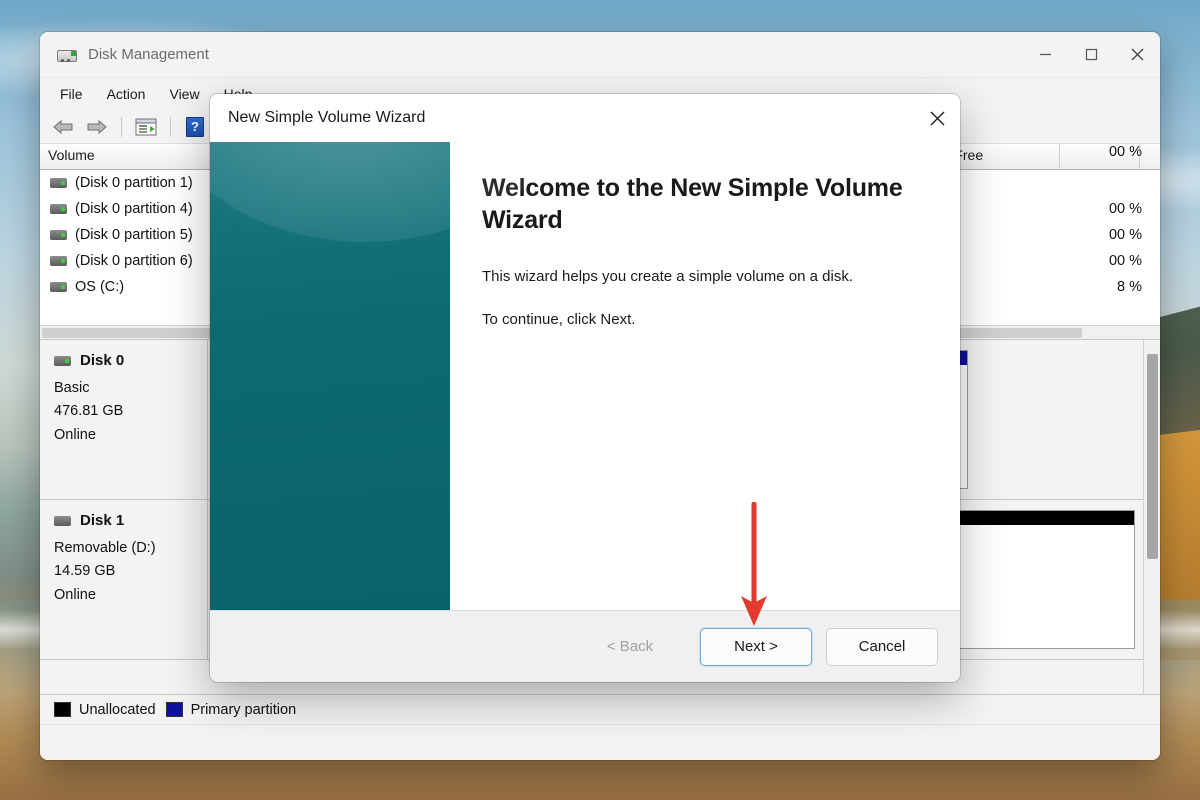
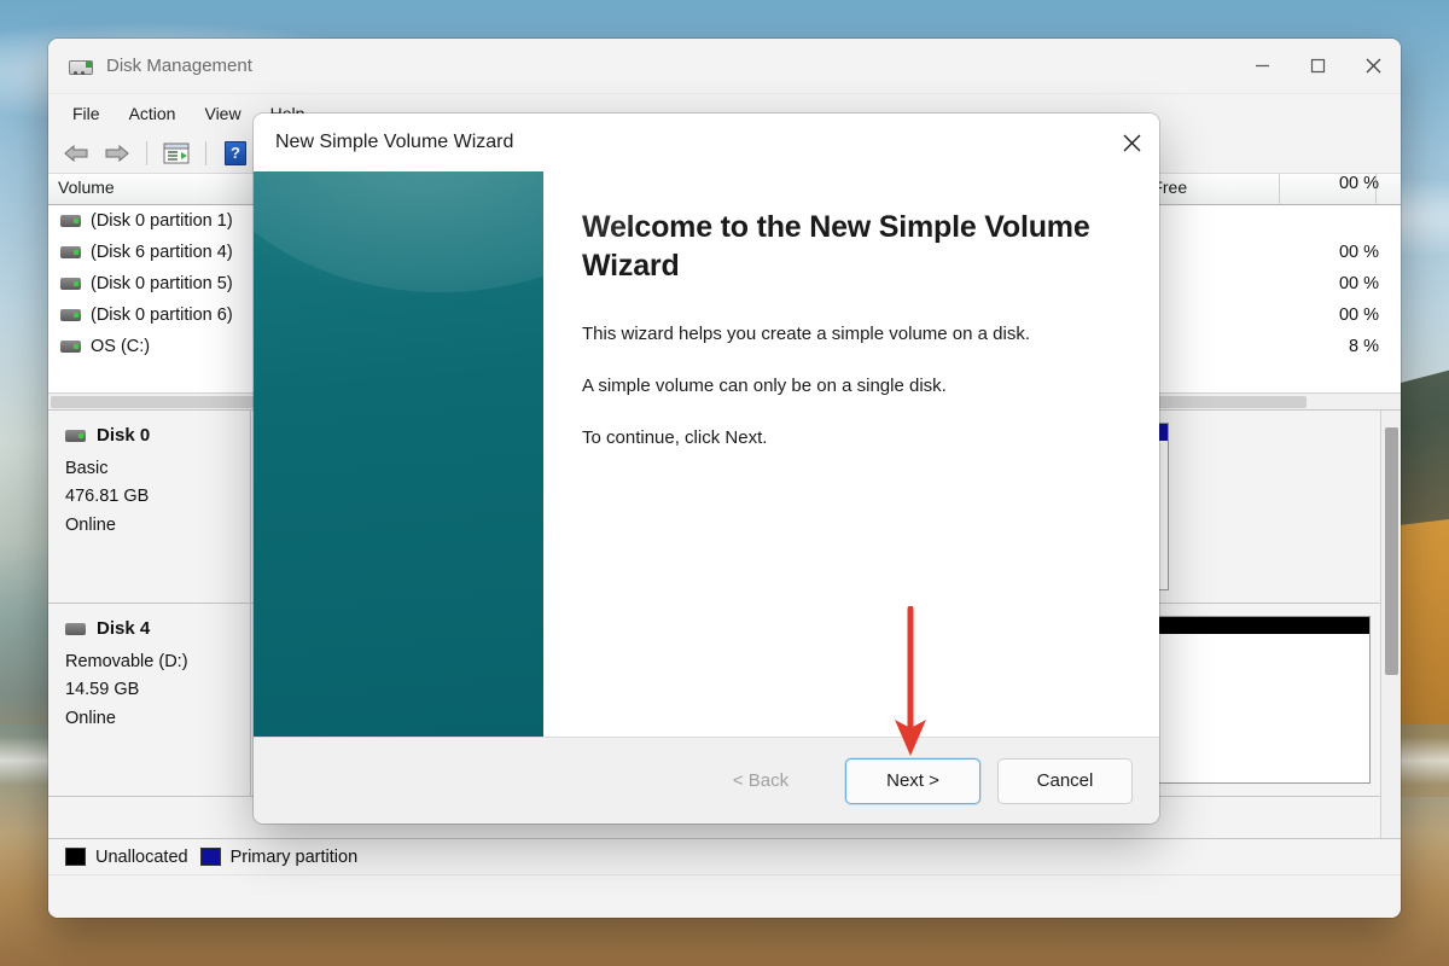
  Disk Management
  File
  Action
  View
  ?
  Volume
  (Disk 0 partition 1)
  00 %
- (Disk 0 partition 4)
+ (Disk 6 partition 4)
  00 %
  (Disk 0 partition 5)
  00 %
  (Disk 0 partition 6)
  00 %
  OS (C:)
  8 %
  Disk 0
  Basic
  476.81 GB
  Online
- Disk 1
+ Disk 4
  Removable (D:)
  14.59 GB
  Online
  Unallocated
  Primary partition
  New Simple Volume Wizard
  come to the New Simple Volume Wizard
  This wizard helps you create a simple volume on a disk.
+ A simple volume can only be on a single disk.
  To continue, click Next.
  < Back
  Next >
  Cancel
